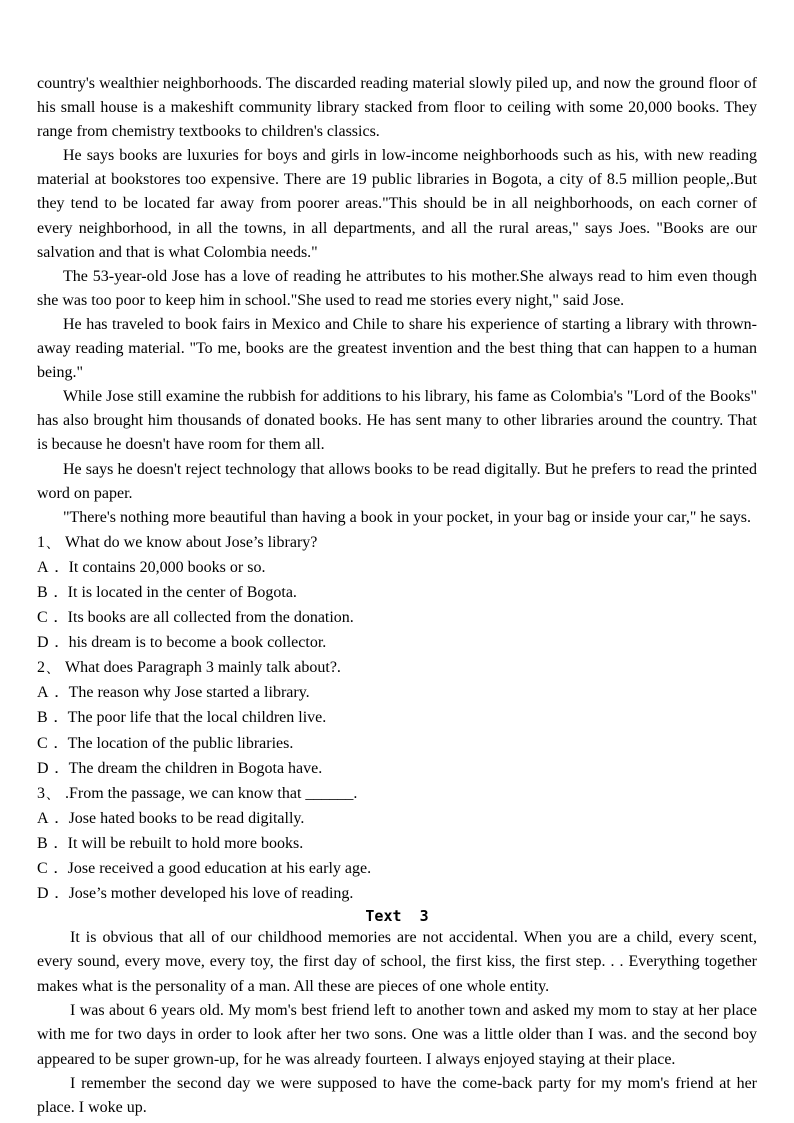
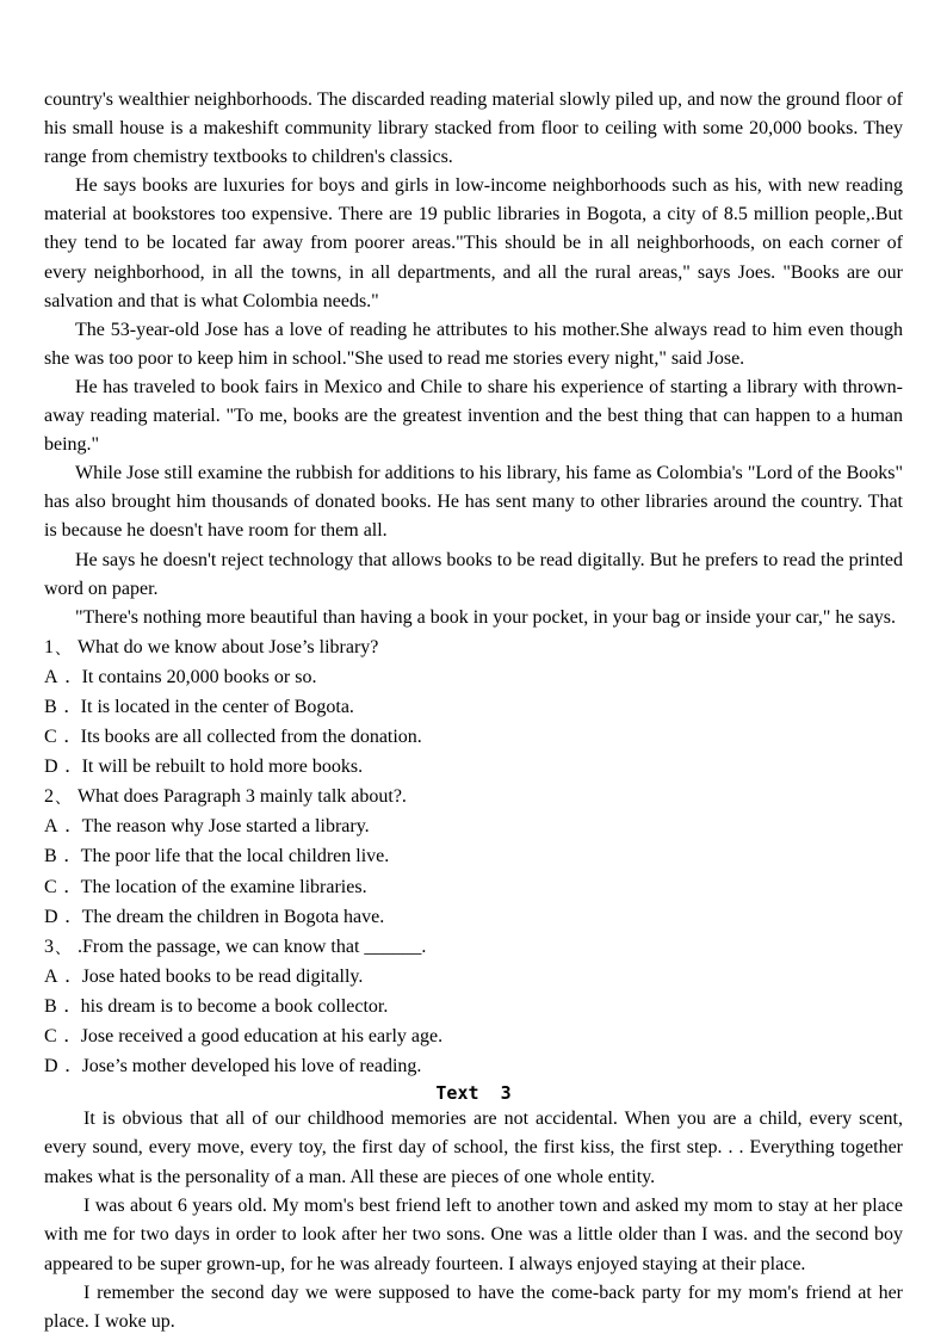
  country's wealthier neighborhoods. The discarded reading material slowly piled up, and now the ground floor of his small house is a makeshift community library stacked from floor to ceiling with some 20,000 books. They range from chemistry textbooks to children's classics.
  He says books are luxuries for boys and girls in low-income neighborhoods such as his, with new reading material at bookstores too expensive. There are 19 public libraries in Bogota, a city of 8.5 million people,.But they tend to be located far away from poorer areas."This should be in all neighborhoods, on each corner of every neighborhood, in all the towns, in all departments, and all the rural areas," says Joes. "Books are our salvation and that is what Colombia needs."
  The 53-year-old Jose has a love of reading he attributes to his mother.She always read to him even though she was too poor to keep him in school."She used to read me stories every night," said Jose.
  He has traveled to book fairs in Mexico and Chile to share his experience of starting a library with thrown-away reading material. "To me, books are the greatest invention and the best thing that can happen to a human being."
  While Jose still examine the rubbish for additions to his library, his fame as Colombia's "Lord of the Books" has also brought him thousands of donated books. He has sent many to other libraries around the country. That is because he doesn't have room for them all.
  He says he doesn't reject technology that allows books to be read digitally. But he prefers to read the printed word on paper.
  "There's nothing more beautiful than having a book in your pocket, in your bag or inside your car," he says.
  1、 What do we know about Jose’s library?
  A． It contains 20,000 books or so.
  B． It is located in the center of Bogota.
  C． Its books are all collected from the donation.
- D． his dream is to become a book collector.
+ D． It will be rebuilt to hold more books.
  2、 What does Paragraph 3 mainly talk about?.
  A． The reason why Jose started a library.
  B． The poor life that the local children live.
- C． The location of the public libraries.
+ C． The location of the examine libraries.
  D． The dream the children in Bogota have.
  3、 .From the passage, we can know that ______.
  A． Jose hated books to be read digitally.
- B． It will be rebuilt to hold more books.
+ B． his dream is to become a book collector.
  C． Jose received a good education at his early age.
  D． Jose’s mother developed his love of reading.
  Text 3
  It is obvious that all of our childhood memories are not accidental. When you are a child, every scent, every sound, every move, every toy, the first day of school, the first kiss, the first step. . . Everything together makes what is the personality of a man. All these are pieces of one whole entity.
  I was about 6 years old. My mom's best friend left to another town and asked my mom to stay at her place with me for two days in order to look after her two sons. One was a little older than I was. and the second boy appeared to be super grown-up, for he was already fourteen. I always enjoyed staying at their place.
  I remember the second day we were supposed to have the come-back party for my mom's friend at her place. I woke up.
